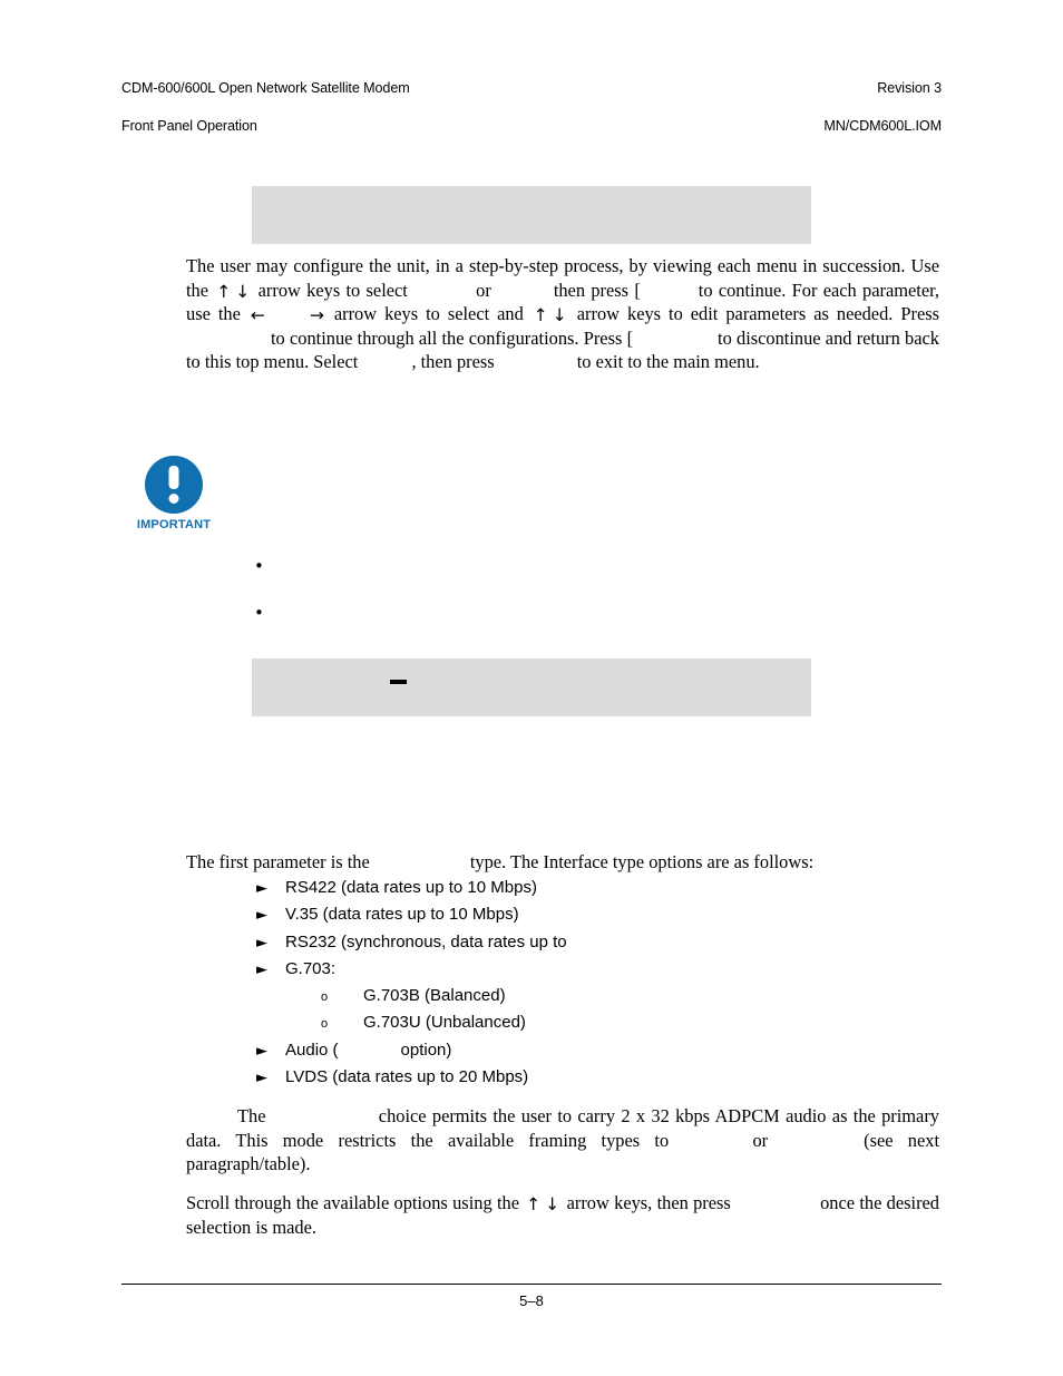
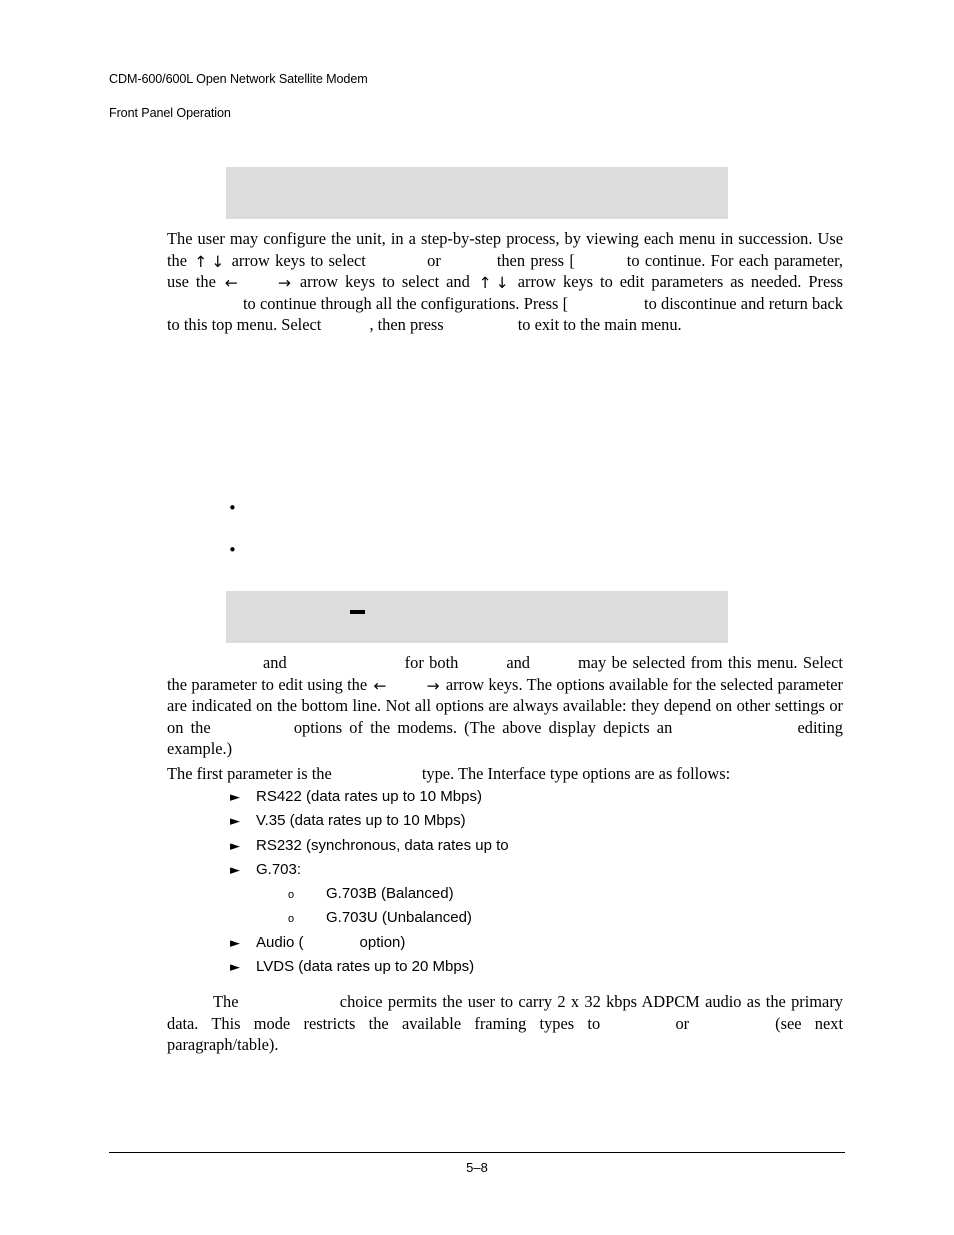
  CDM-600/600L Open Network Satellite Modem
  Front Panel Operation
- Revision 3
- MN/CDM600L.IOM
  The user may configure the unit, in a step-by-step process, by viewing each menu in succession. Use the ↑ ↓ arrow keys to select or then press [ to continue. For each parameter, use the ← → arrow keys to select and ↑ ↓ arrow keys to edit parameters as needed. Press to continue through all the configurations. Press [ to discontinue and return back to this top menu. Select , then press to exit to the main menu.
- IMPORTANT
  •
  •
+ and for both and may be selected from this menu. Select the parameter to edit using the ← → arrow keys. The options available for the selected parameter are indicated on the bottom line. Not all options are always available: they depend on other settings or on the options of the modems. (The above display depicts an editing example.)
  The first parameter is the type. The Interface type options are as follows:
  ►
  RS422 (data rates up to 10 Mbps)
  ►
  V.35 (data rates up to 10 Mbps)
  ►
  RS232 (synchronous, data rates up to
  ►
  G.703:
  o
  G.703B (Balanced)
  o
  G.703U (Unbalanced)
  ►
  Audio (
  option)
  ►
  LVDS (data rates up to 20 Mbps)
  The choice permits the user to carry 2 x 32 kbps ADPCM audio as the primary data. This mode restricts the available framing types to or (see next paragraph/table).
- Scroll through the available options using the ↑ ↓ arrow keys, then press once the desired selection is made.
  5–8
